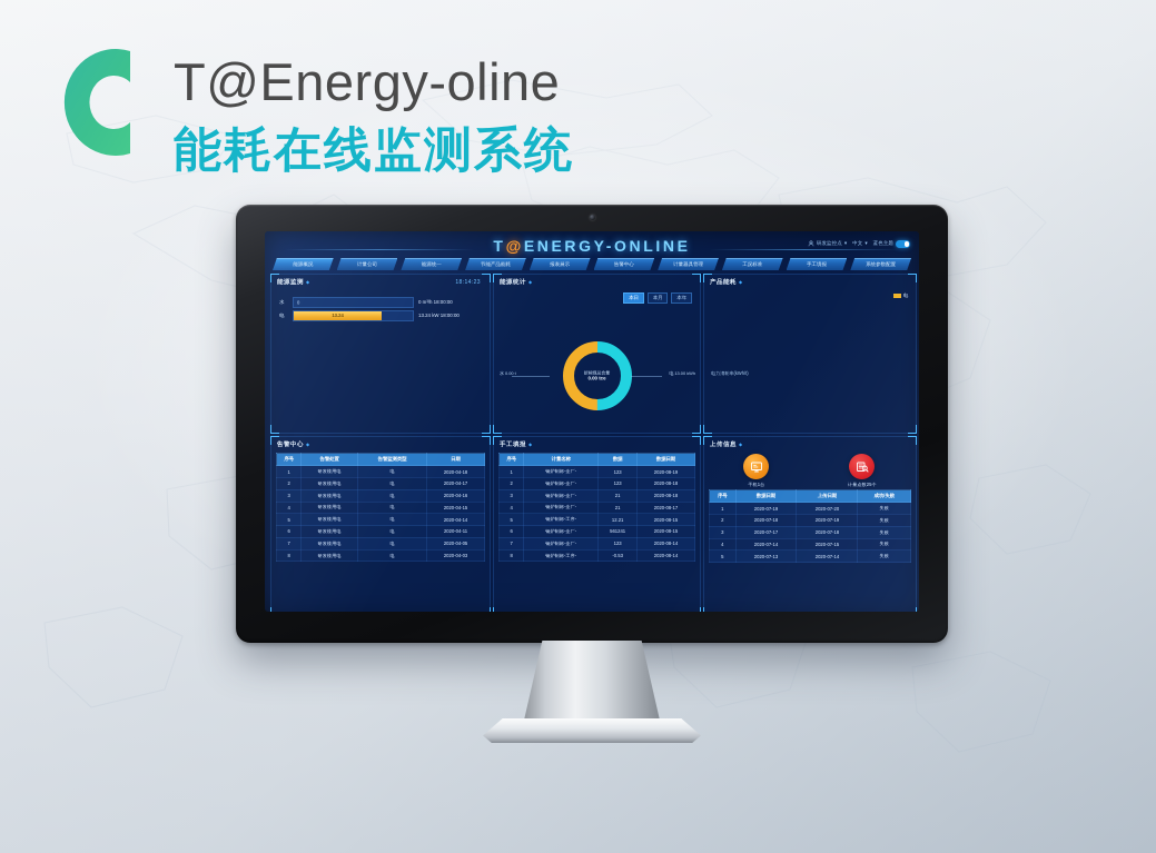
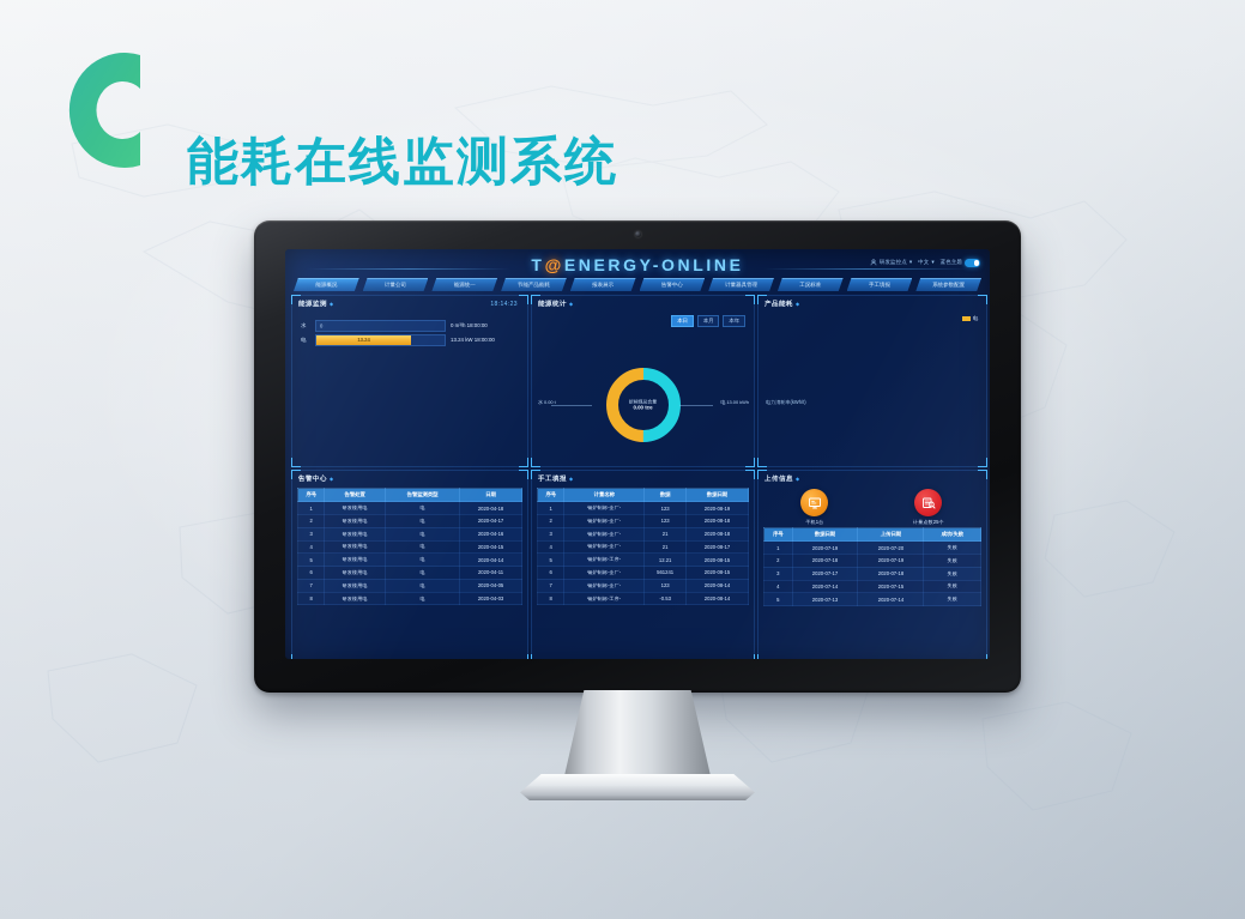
- T@Energy-oline
  能耗在线监测系统
